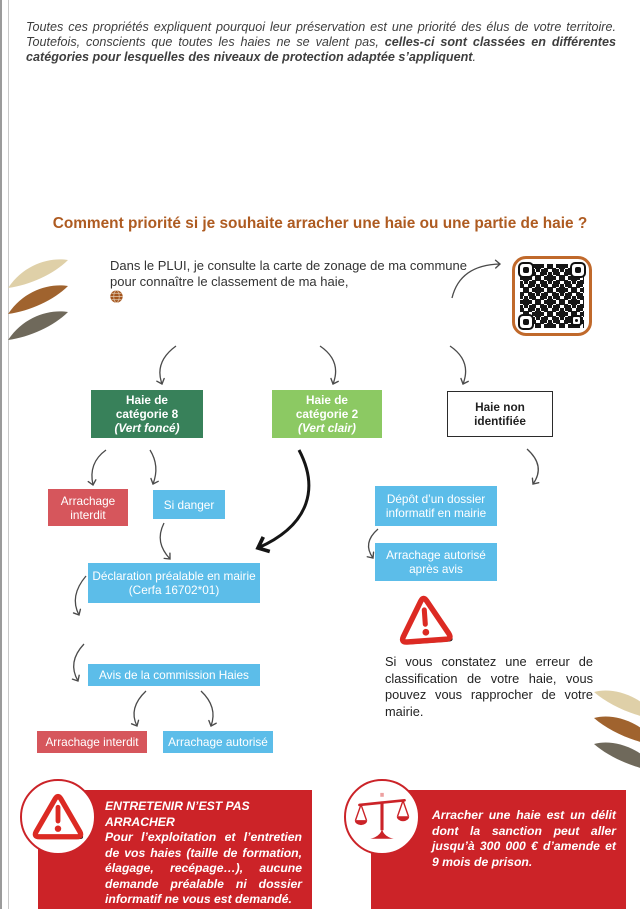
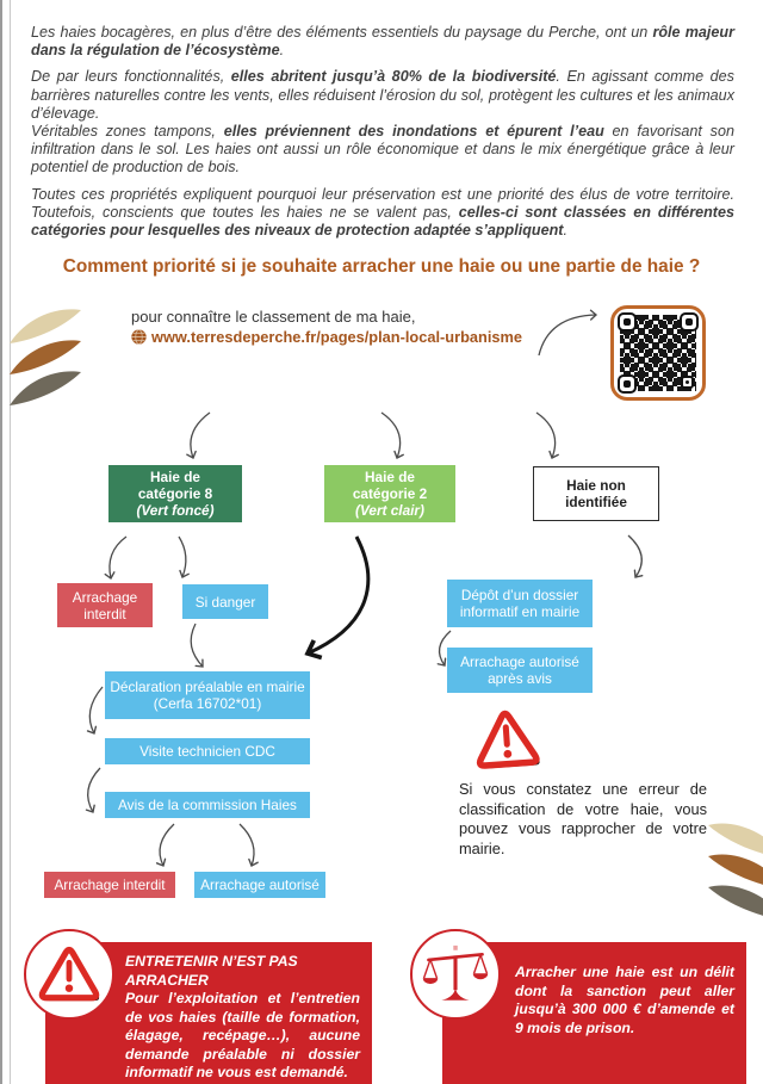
+ Les haies bocagères, en plus d’être des éléments essentiels du paysage du Perche, ont un rôle majeur dans la régulation de l’écosystème.
+ De par leurs fonctionnalités, elles abritent jusqu’à 80% de la biodiversité. En agissant comme des barrières naturelles contre les vents, elles réduisent l’érosion du sol, protègent les cultures et les animaux d’élevage.
+ Véritables zones tampons, elles préviennent des inondations et épurent l’eau en favorisant son infiltration dans le sol. Les haies ont aussi un rôle économique et dans le mix énergétique grâce à leur potentiel de production de bois.
  Toutes ces propriétés expliquent pourquoi leur préservation est une priorité des élus de votre territoire. Toutefois, conscients que toutes les haies ne se valent pas, celles-ci sont classées en différentes catégories pour lesquelles des niveaux de protection adaptée s’appliquent.
  Comment priorité si je souhaite arracher une haie ou une partie de haie ?
- Dans le PLUI, je consulte la carte de zonage de ma commune
  pour connaître le classement de ma haie,
+ www.terresdeperche.fr/pages/plan-local-urbanisme
  Haie de
  catégorie 8
  (Vert foncé)
  Haie de
  catégorie 2
  (Vert clair)
  Haie non
  identifiée
  Arrachage interdit
  Si danger
  Dépôt d’un dossier
  informatif en mairie
  Arrachage autorisé
  après avis
  Déclaration préalable en mairie
  (Cerfa 16702*01)
+ Visite technicien CDC
  Avis de la commission Haies
  Arrachage interdit
  Arrachage autorisé
  Si vous constatez une erreur de classification de votre haie, vous pouvez vous rapprocher de votre mairie.
  ENTRETENIR N’EST PAS ARRACHER
  Pour l’exploitation et l’entretien de vos haies (taille de formation, élagage, recépage…), aucune demande préalable ni dossier informatif ne vous est demandé.
  Arracher une haie est un délit dont la sanction peut aller jusqu’à 300 000 € d’amende et 9 mois de prison.
